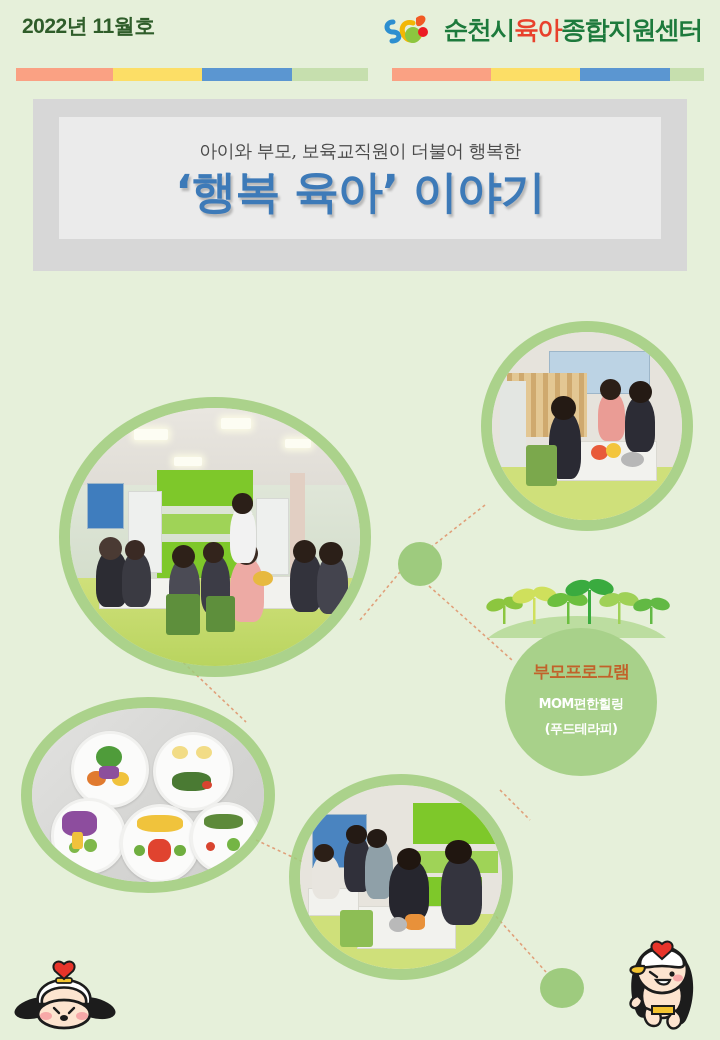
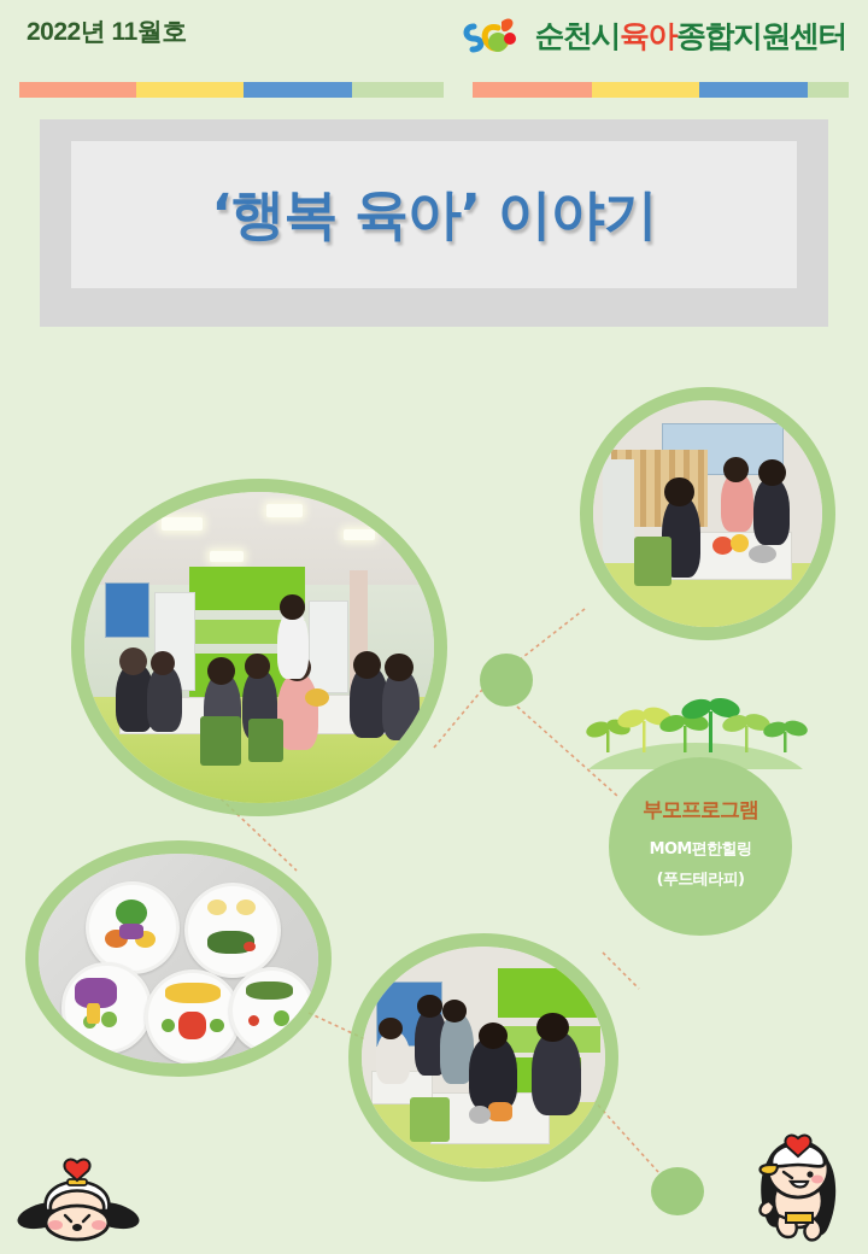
  2022년 11월호
  순천시육아종합지원센터
- 아이와 부모, 보육교직원이 더불어 행복한
  ‘행복 육아’ 이야기
  부모프로그램
  MOM편한힐링
  (푸드테라피)
